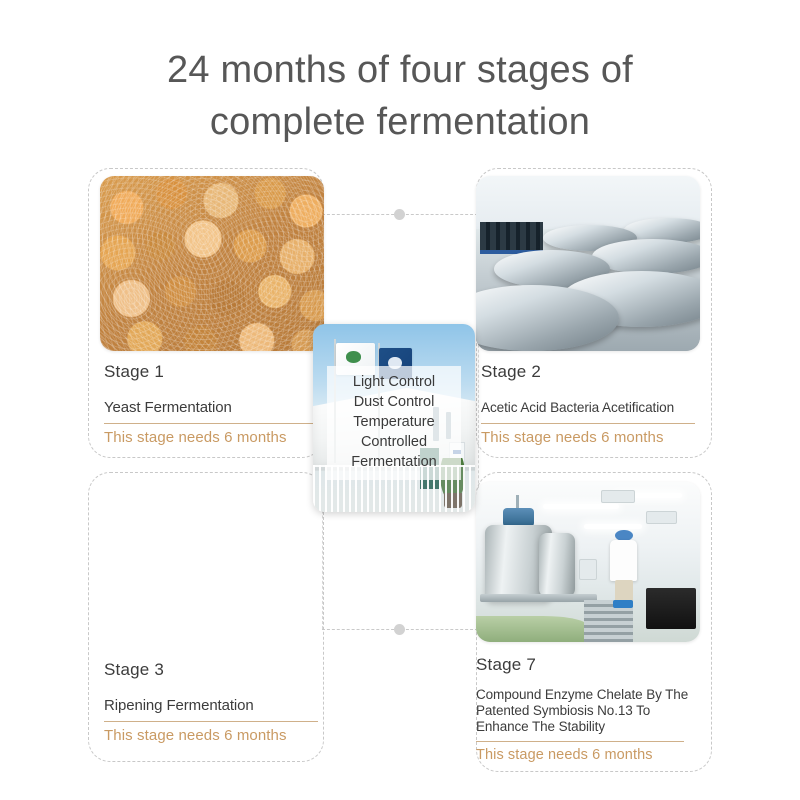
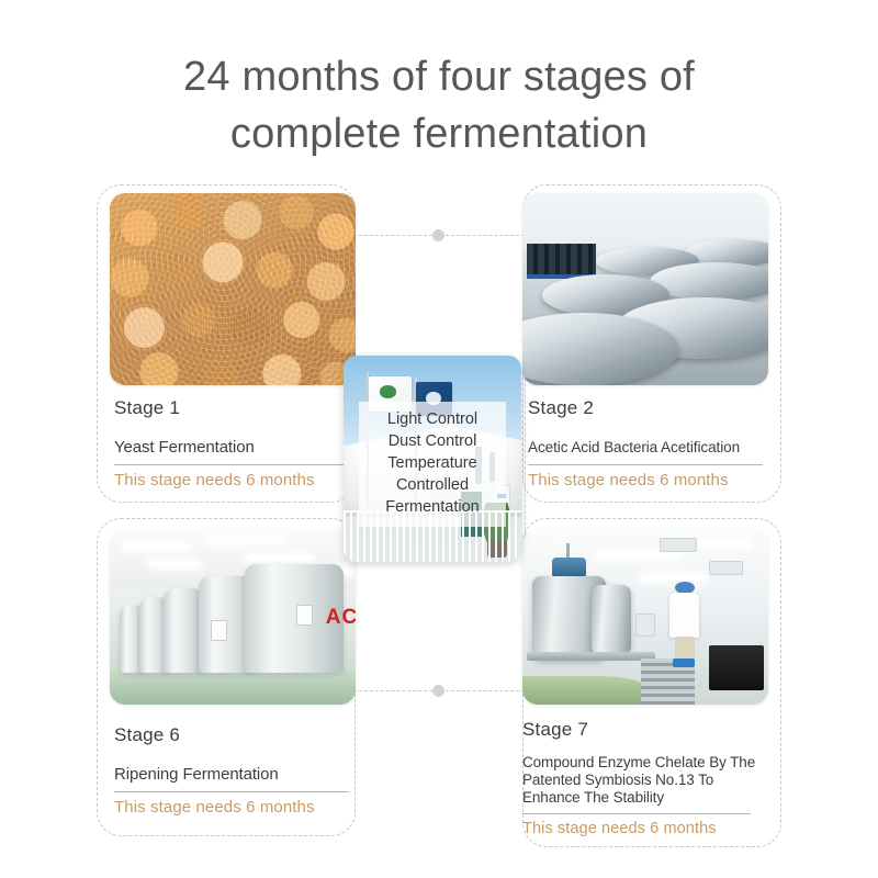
  24 months of four stages of
  complete fermentation
  Stage 1
  Yeast Fermentation
  This stage needs 6 months
  Stage 2
  Acetic Acid Bacteria Acetification
  This stage needs 6 months
+ AC
- Stage 3
+ Stage 6
  Ripening Fermentation
  This stage needs 6 months
  Stage 7
  Compound Enzyme Chelate By The Patented Symbiosis No.13 To Enhance The Stability
  This stage needs 6 months
  Light Control
  Dust Control
  Temperature
  Controlled
  Fermentation
